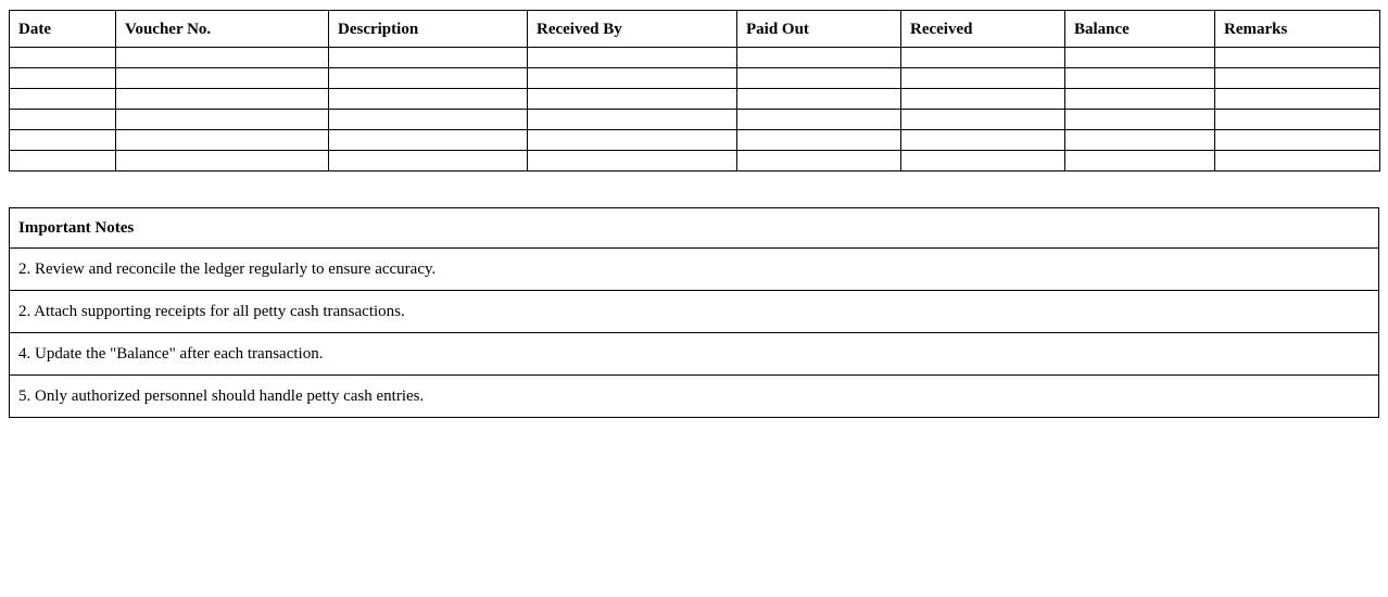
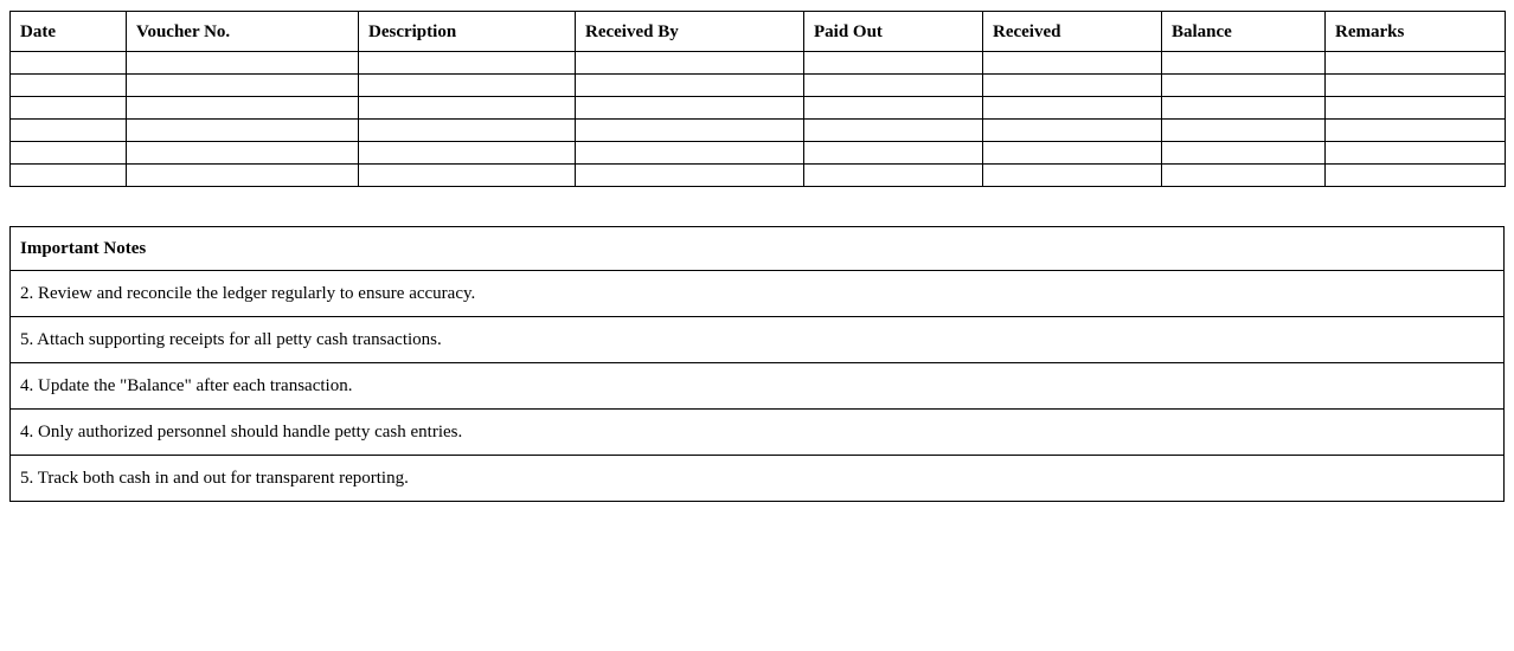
  Date	Voucher No.	Description	Received By	Paid Out	Received	Balance	Remarks
  Important Notes
  2. Review and reconcile the ledger regularly to ensure accuracy.
- 2. Attach supporting receipts for all petty cash transactions.
+ 5. Attach supporting receipts for all petty cash transactions.
  4. Update the "Balance" after each transaction.
- 5. Only authorized personnel should handle petty cash entries.
+ 4. Only authorized personnel should handle petty cash entries.
+ 5. Track both cash in and out for transparent reporting.
